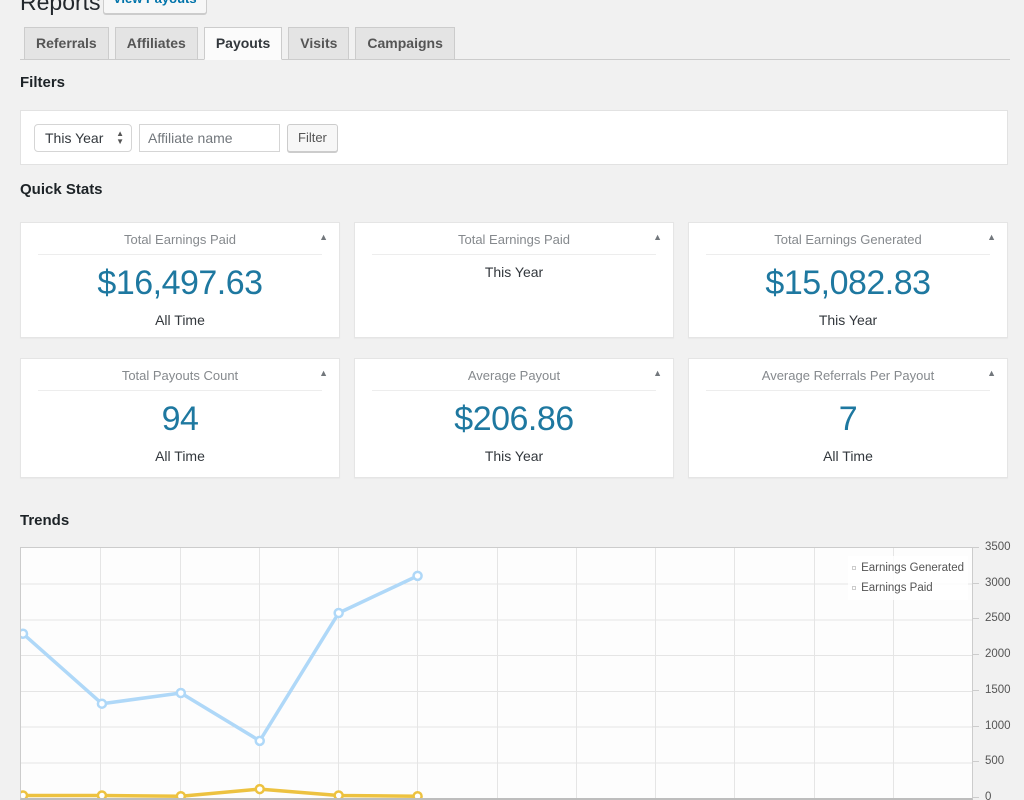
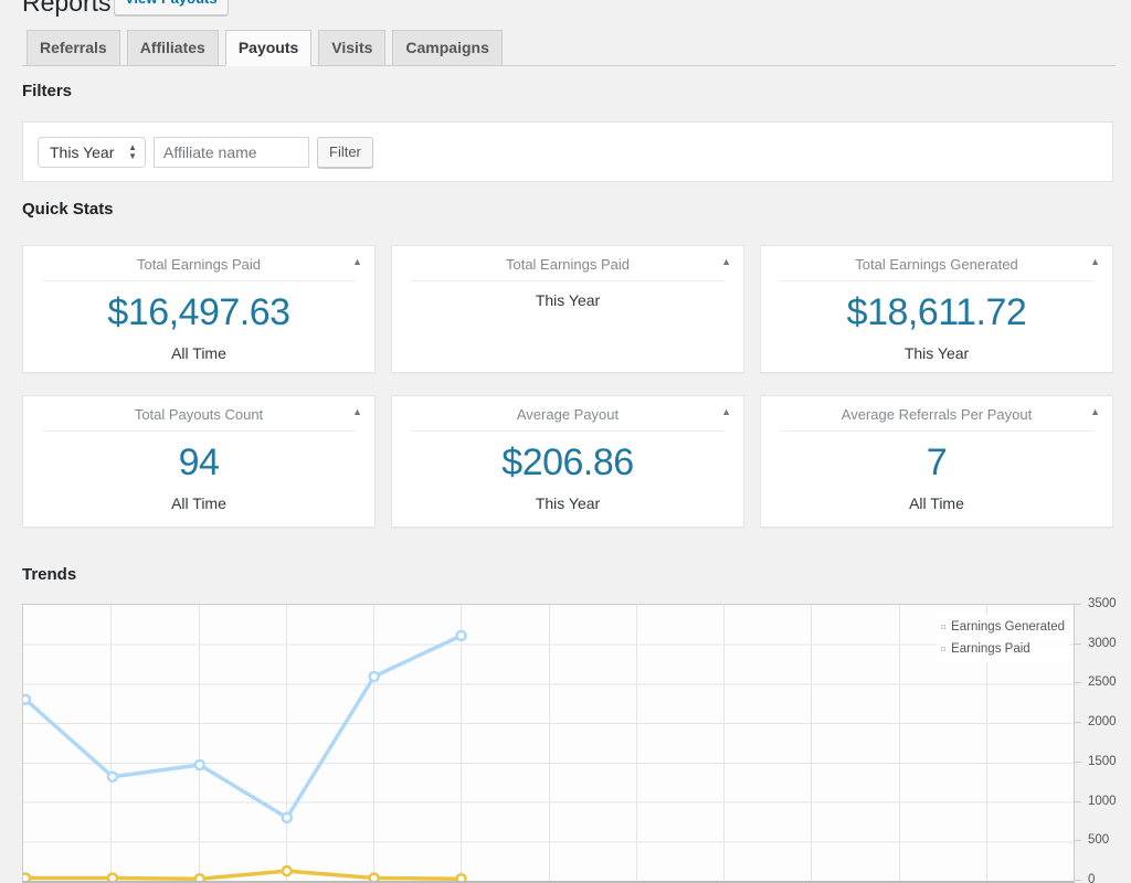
  Reports
  Referrals
  Affiliates
  Payouts
  Visits
  Campaigns
  Filters
  This Year
  ▲
  ▼
  Affiliate name
  Filter
  Quick Stats
  Total Earnings Paid
  ▲
  $16,497.63
  All Time
  Total Earnings Paid
  ▲
  This Year
  Total Earnings Generated
  ▲
- $15,082.83
+ $18,611.72
  This Year
  Total Payouts Count
  ▲
  94
  All Time
  Average Payout
  ▲
  $206.86
  This Year
  Average Referrals Per Payout
  ▲
  7
  All Time
  Trends
  Earnings Generated
  Earnings Paid
  3500
  3000
  2500
  2000
  1500
  1000
  500
  0
